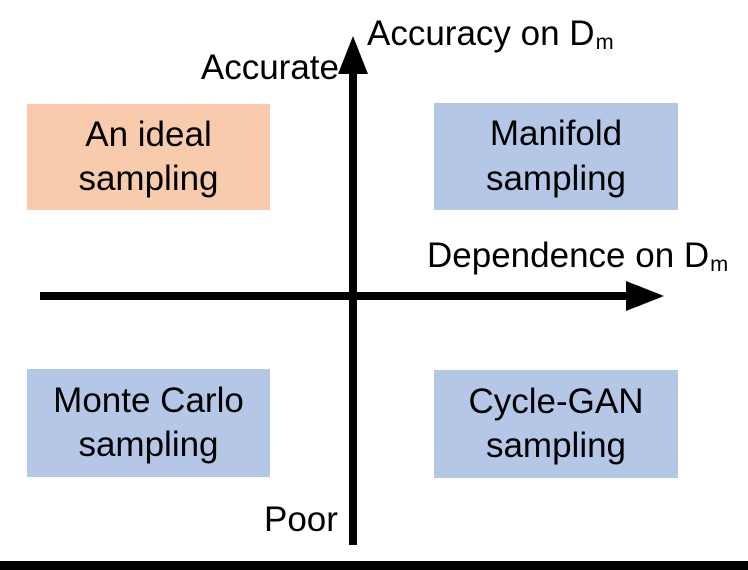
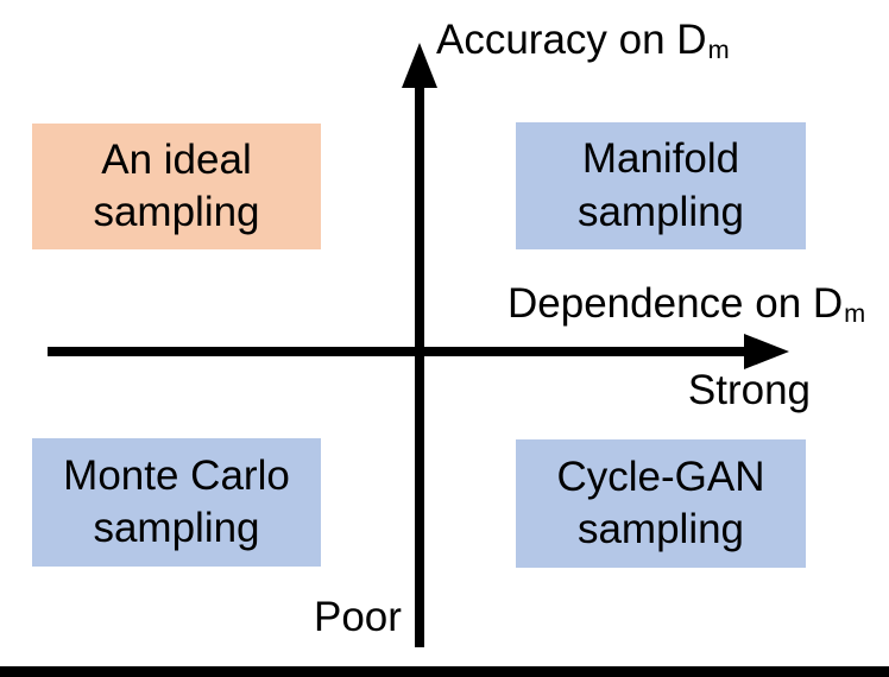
  An ideal
  sampling
  Manifold
  sampling
  Monte Carlo
  sampling
  Cycle-GAN
  sampling
  Accuracy on Dm
- Accurate
  Poor
  Dependence on Dm
+ Strong
